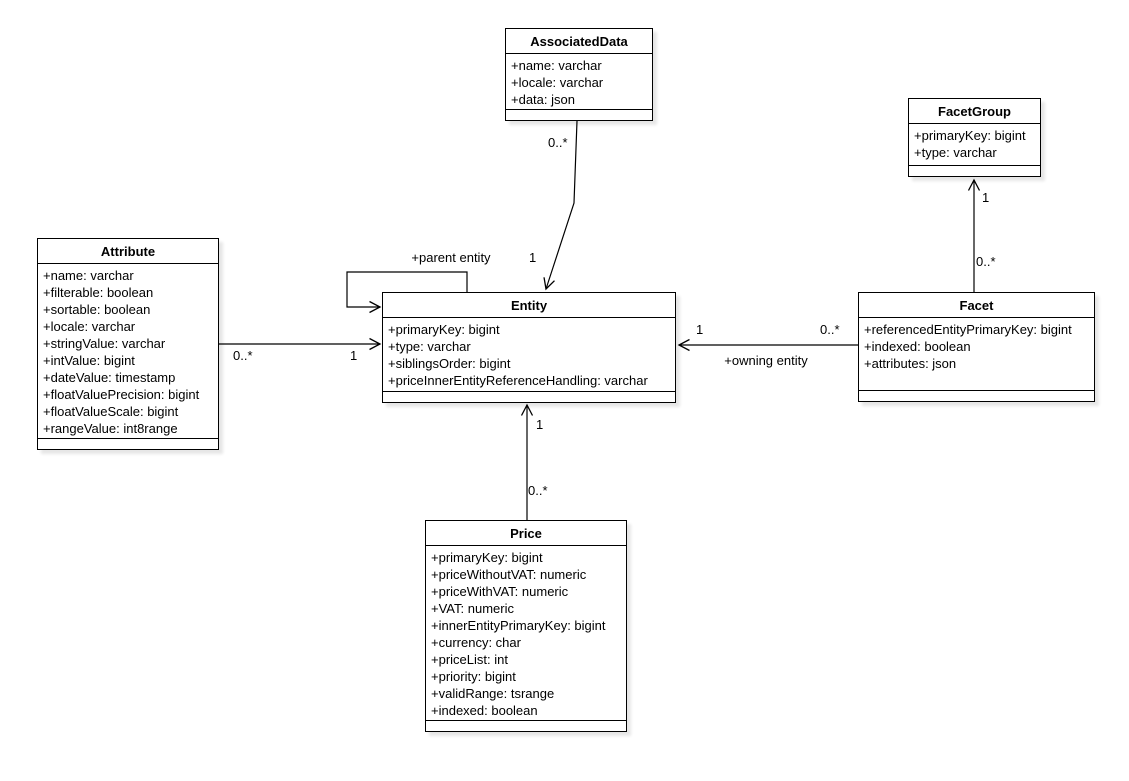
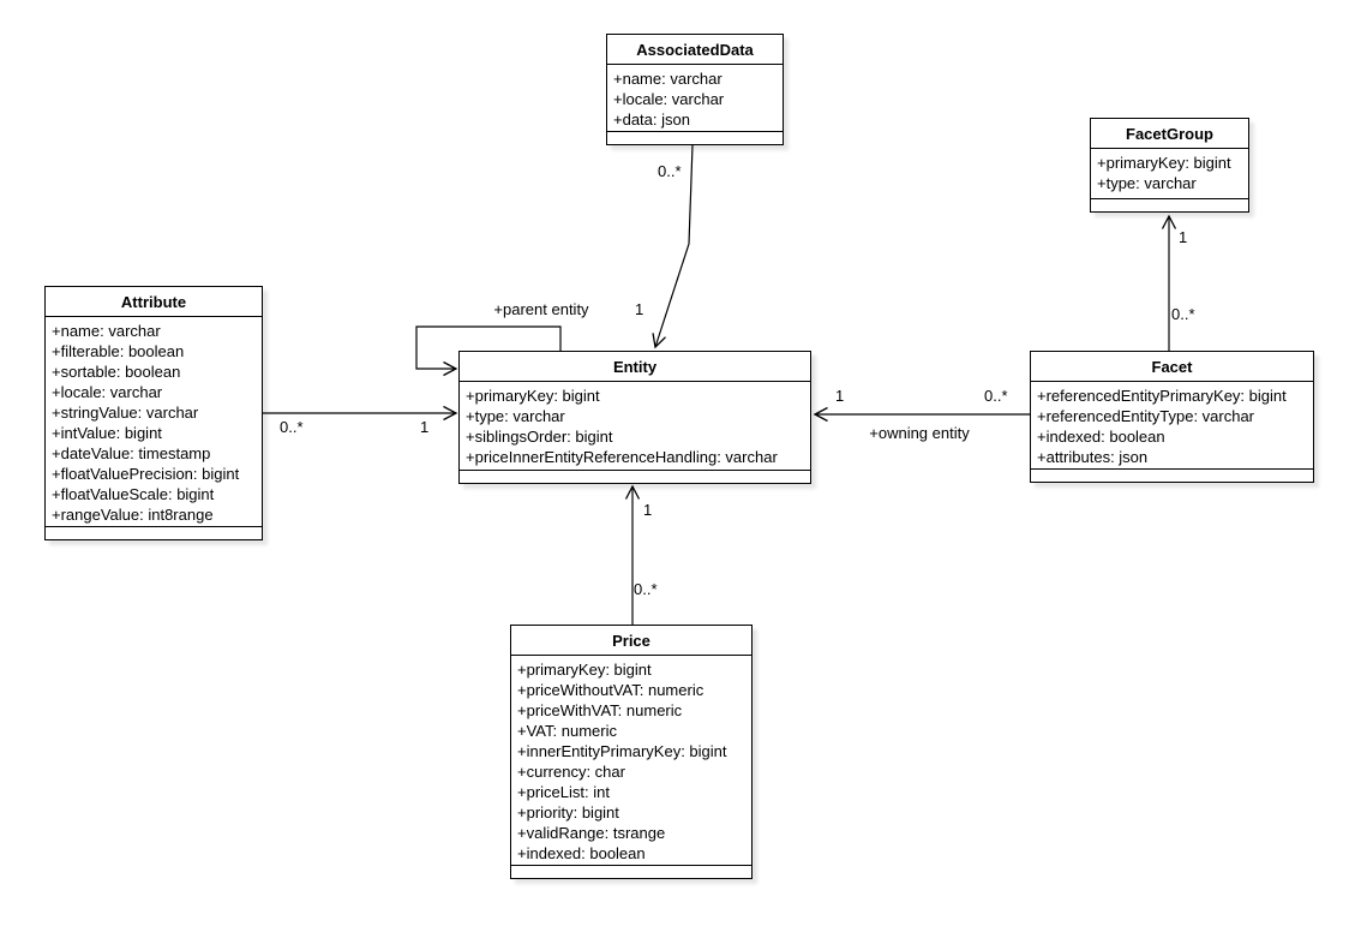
  AssociatedData
  +name: varchar
  +locale: varchar
  +data: json
  FacetGroup
  +primaryKey: bigint
  +type: varchar
  Attribute
  +name: varchar
  +filterable: boolean
  +sortable: boolean
  +locale: varchar
  +stringValue: varchar
  +intValue: bigint
  +dateValue: timestamp
  +floatValuePrecision: bigint
  +floatValueScale: bigint
  +rangeValue: int8range
  Entity
  +primaryKey: bigint
  +type: varchar
  +siblingsOrder: bigint
  +priceInnerEntityReferenceHandling: varchar
  Facet
  +referencedEntityPrimaryKey: bigint
+ +referencedEntityType: varchar
  +indexed: boolean
  +attributes: json
  Price
  +primaryKey: bigint
  +priceWithoutVAT: numeric
  +priceWithVAT: numeric
  +VAT: numeric
  +innerEntityPrimaryKey: bigint
  +currency: char
  +priceList: int
  +priority: bigint
  +validRange: tsrange
  +indexed: boolean
  0..*
  1
  +parent entity
  0..*
  1
  1
  0..*
  +owning entity
  1
  0..*
  1
  0..*
